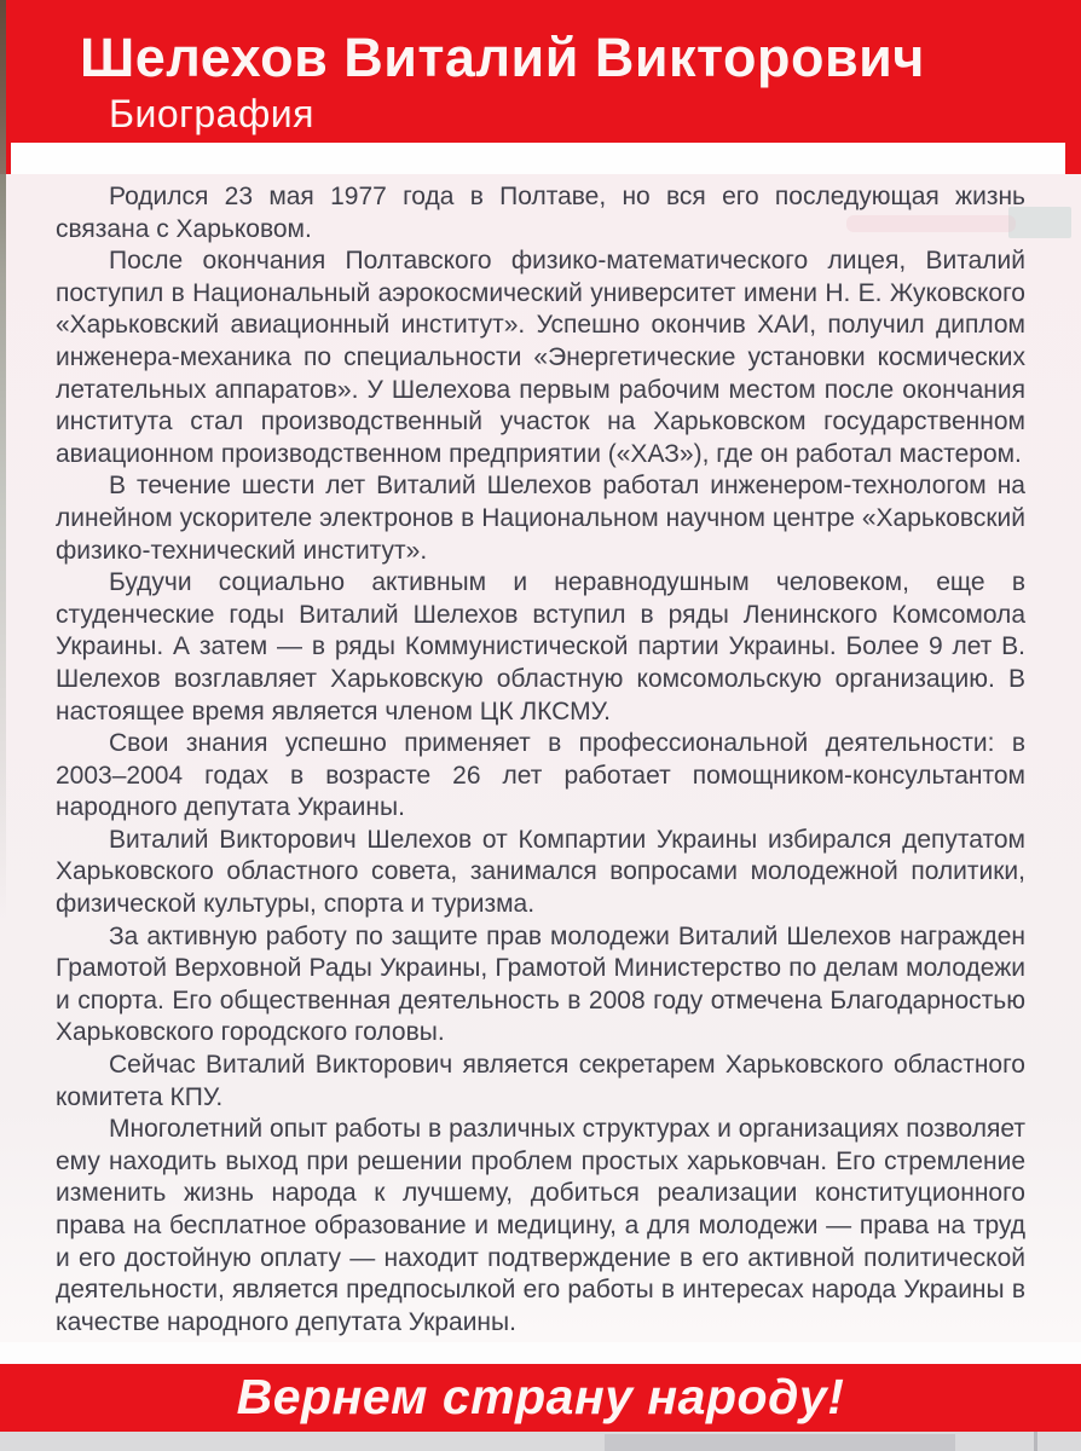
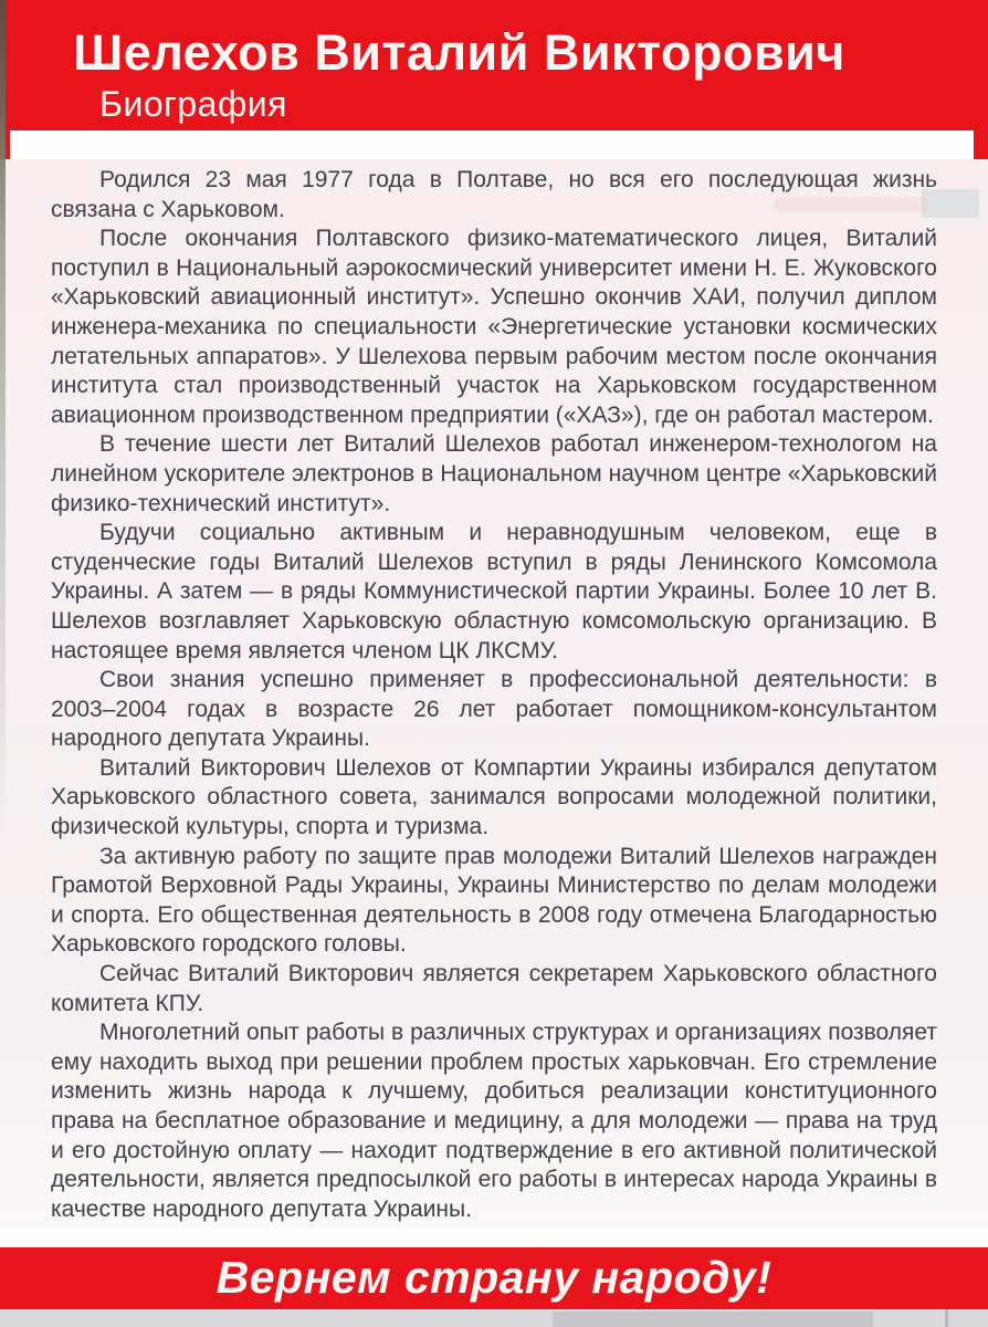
  Шелехов Виталий Викторович
  Биография
  Родился 23 мая 1977 года в Полтаве, но вся его последующая жизнь связана с Харьковом.
  После окончания Полтавского физико-математического лицея, Виталий поступил в Национальный аэрокосмический университет имени Н. Е. Жуковского «Харьковский авиационный институт». Успешно окончив ХАИ, получил диплом инженера-механика по специальности «Энергетические установки космических летательных аппаратов». У Шелехова первым рабочим местом после окончания института стал производственный участок на Харьковском государственном авиационном производственном предприятии («ХАЗ»), где он работал мастером.
  В течение шести лет Виталий Шелехов работал инженером-технологом на линейном ускорителе электронов в Национальном научном центре «Харьковский физико-технический институт».
- Будучи социально активным и неравнодушным человеком, еще в студенческие годы Виталий Шелехов вступил в ряды Ленинского Комсомола Украины. А затем — в ряды Коммунистической партии Украины. Более 9 лет В. Шелехов возглавляет Харьковскую областную комсомольскую организацию. В настоящее время является членом ЦК ЛКСМУ.
+ Будучи социально активным и неравнодушным человеком, еще в студенческие годы Виталий Шелехов вступил в ряды Ленинского Комсомола Украины. А затем — в ряды Коммунистической партии Украины. Более 10 лет В. Шелехов возглавляет Харьковскую областную комсомольскую организацию. В настоящее время является членом ЦК ЛКСМУ.
  Свои знания успешно применяет в профессиональной деятельности: в 2003–2004 годах в возрасте 26 лет работает помощником-консультантом народного депутата Украины.
  Виталий Викторович Шелехов от Компартии Украины избирался депутатом Харьковского областного совета, занимался вопросами молодежной политики, физической культуры, спорта и туризма.
- За активную работу по защите прав молодежи Виталий Шелехов награжден Грамотой Верховной Рады Украины, Грамотой Министерство по делам молодежи и спорта. Его общественная деятельность в 2008 году отмечена Благодарностью Харьковского городского головы.
+ За активную работу по защите прав молодежи Виталий Шелехов награжден Грамотой Верховной Рады Украины, Украины Министерство по делам молодежи и спорта. Его общественная деятельность в 2008 году отмечена Благодарностью Харьковского городского головы.
  Сейчас Виталий Викторович является секретарем Харьковского областного комитета КПУ.
  Многолетний опыт работы в различных структурах и организациях позволяет ему находить выход при решении проблем простых харьковчан. Его стремление изменить жизнь народа к лучшему, добиться реализации конституционного права на бесплатное образование и медицину, а для молодежи — права на труд и его достойную оплату — находит подтверждение в его активной политической деятельности, является предпосылкой его работы в интересах народа Украины в качестве народного депутата Украины.
  Вернем страну народу!
